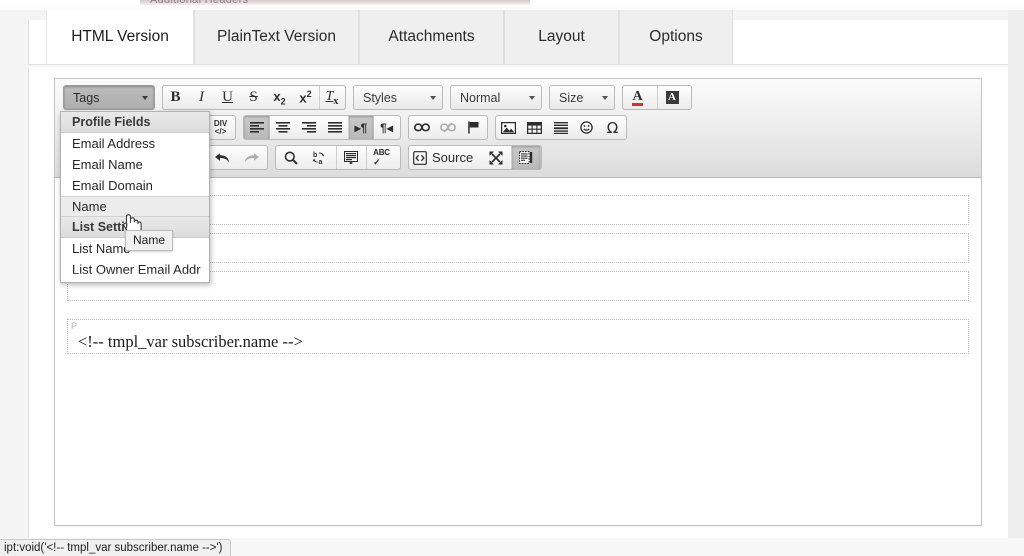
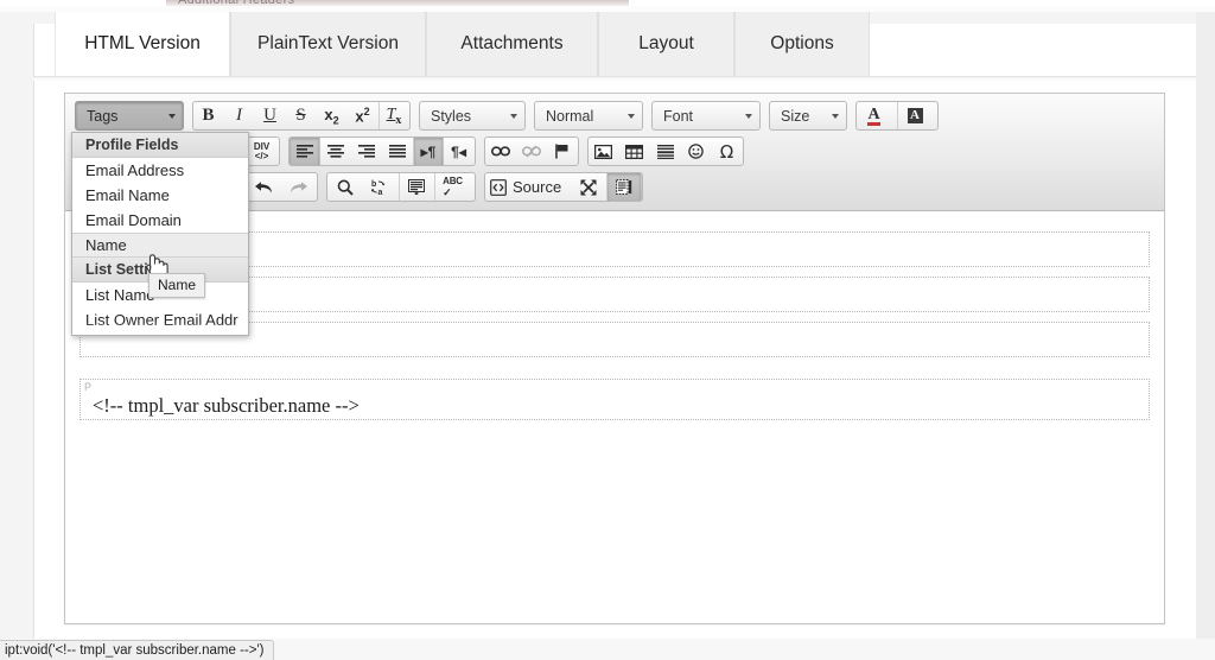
  Additional Headers
  HTML Version
  PlainText Version
  Attachments
  Layout
  Options
  Tags
  B
  I
  U
  S
  x2
  x2
  Tx
  Styles
  Normal
+ Font
  Size
  A
  A
  DIV
  </>
  ▸¶
  ¶◂
  Ω
  ABC
  ✓
  Source
  P
  <!-- tmpl_var subscriber.name -->
  Profile Fields
  Email Address
  Email Name
  Email Domain
  Name
  List Setti
  List Nam
  List Owner Email Addr
  Name
  ipt:void('<!-- tmpl_var subscriber.name -->')
